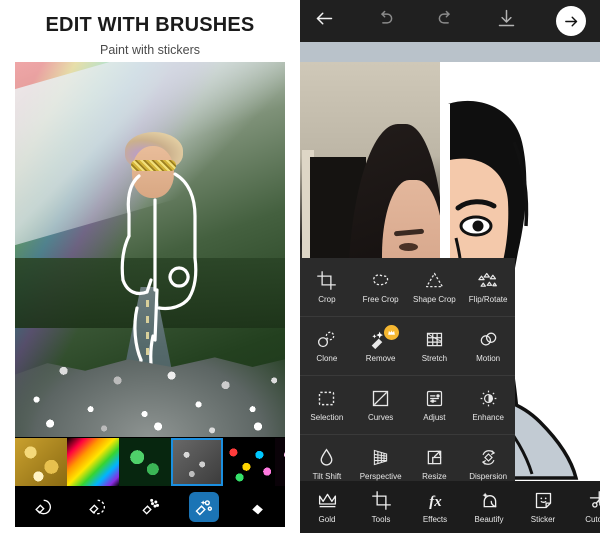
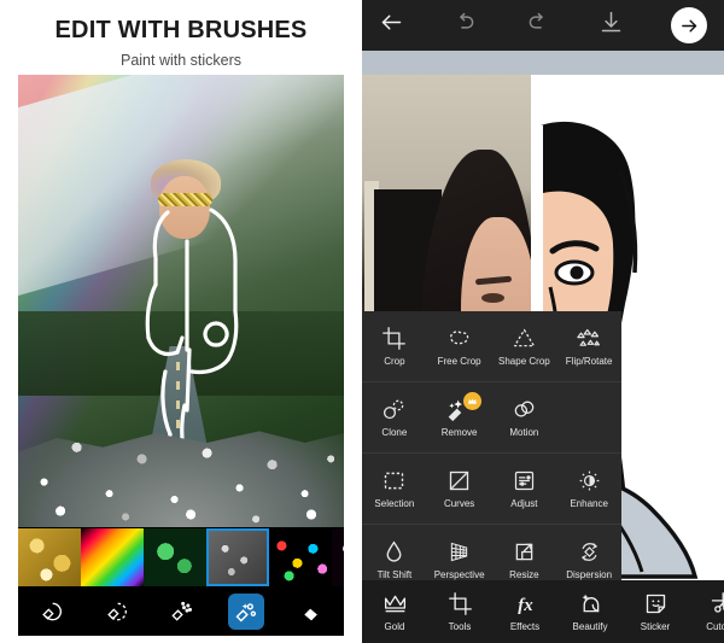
  EDIT WITH BRUSHES
  Paint with stickers
  Crop
  Free Crop
  Shape Crop
  Flip/Rotate
  Clone
  Remove
- Stretch
  Motion
  Selection
  Curves
  Adjust
  Enhance
  Tilt Shift
  Perspective
  Resize
  Dispersion
  Gold
  Tools
  fx
  Effects
  Beautify
  Sticker
